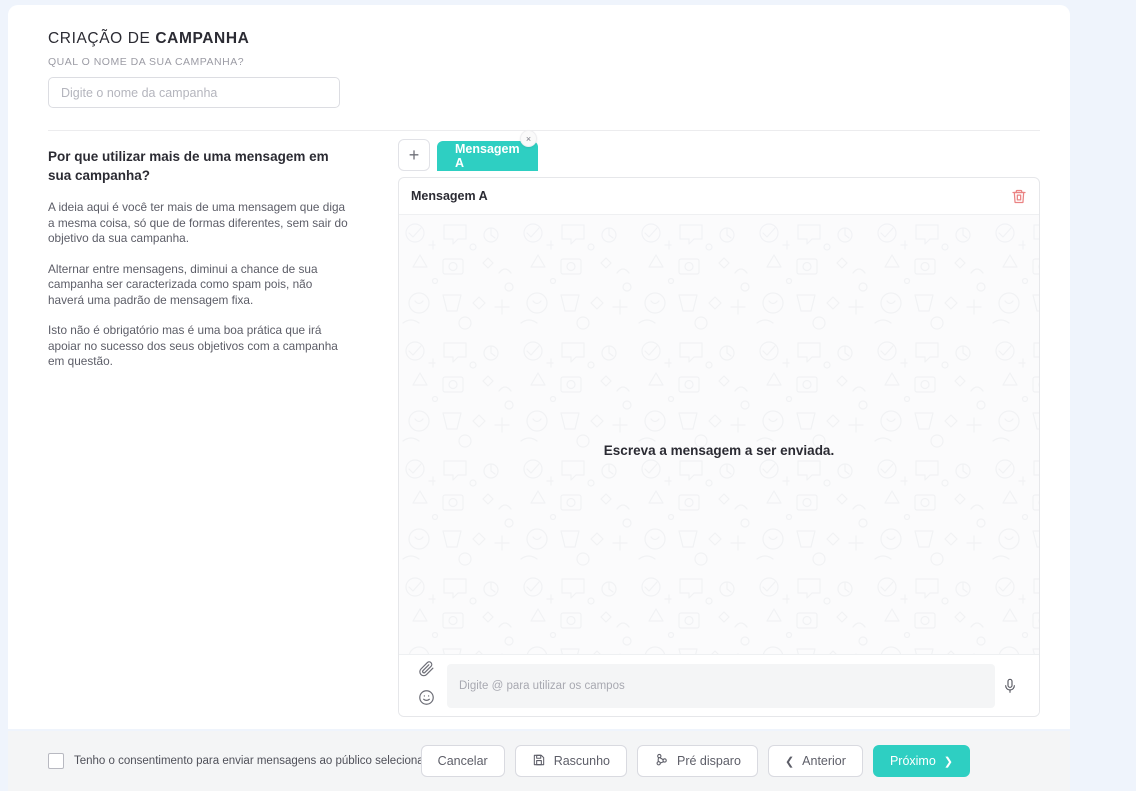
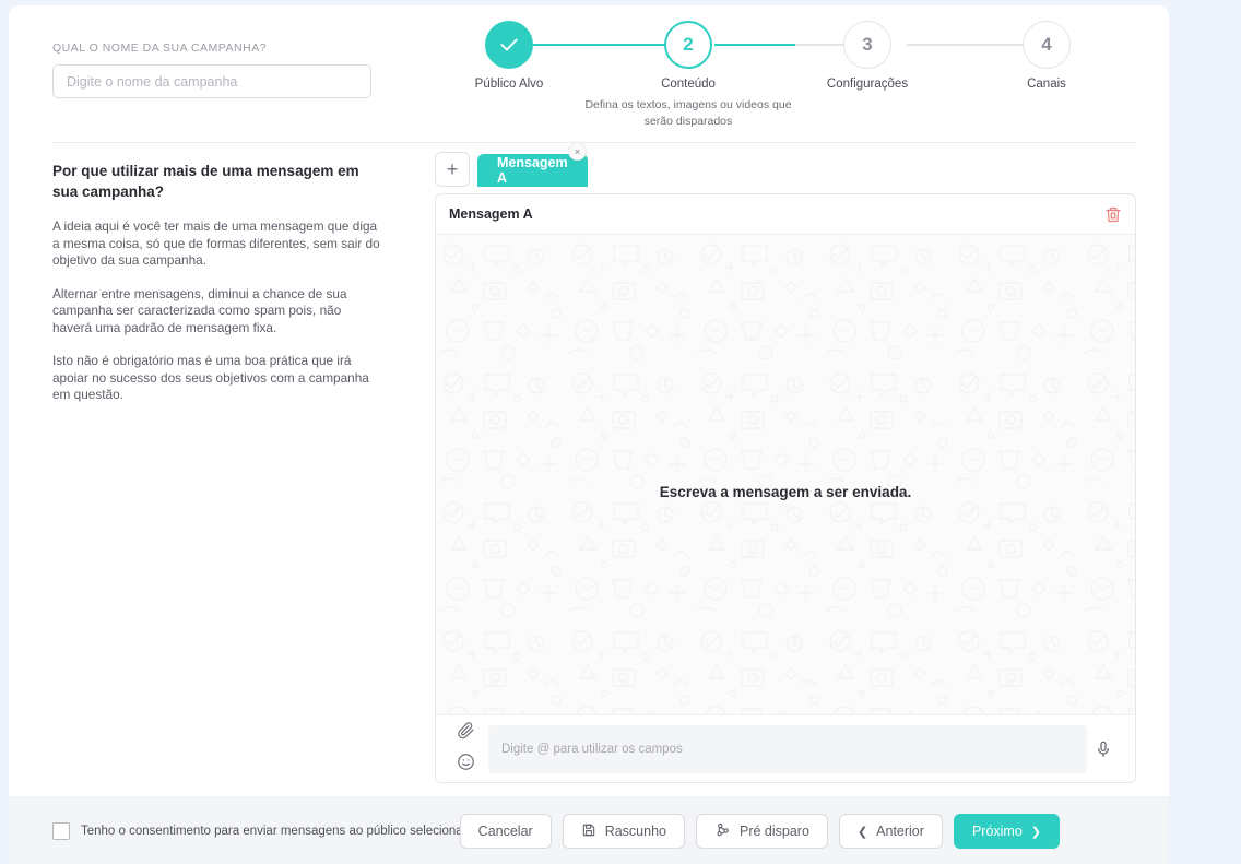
- CRIAÇÃO DE CAMPANHA
  QUAL O NOME DA SUA CAMPANHA?
  Digite o nome da campanha
+ Público Alvo
+ 2
+ Conteúdo
+ Defina os textos, imagens ou videos que serão disparados
+ 3
+ Configurações
+ 4
+ Canais
  Por que utilizar mais de uma mensagem em sua campanha?
  A ideia aqui é você ter mais de uma mensagem que diga a mesma coisa, só que de formas diferentes, sem sair do objetivo da sua campanha.
  Alternar entre mensagens, diminui a chance de sua campanha ser caracterizada como spam pois, não haverá uma padrão de mensagem fixa.
  Isto não é obrigatório mas é uma boa prática que irá apoiar no sucesso dos seus objetivos com a campanha em questão.
  +
  Mensagem A
  ×
  Mensagem A
  Escreva a mensagem a ser enviada.
  Digite @ para utilizar os campos
  Tenho o consentimento para enviar mensagens ao público selecion
  Cancelar
  Rascunho
  Pré disparo
  ❮
  Anterior
  Próximo
  ❯
